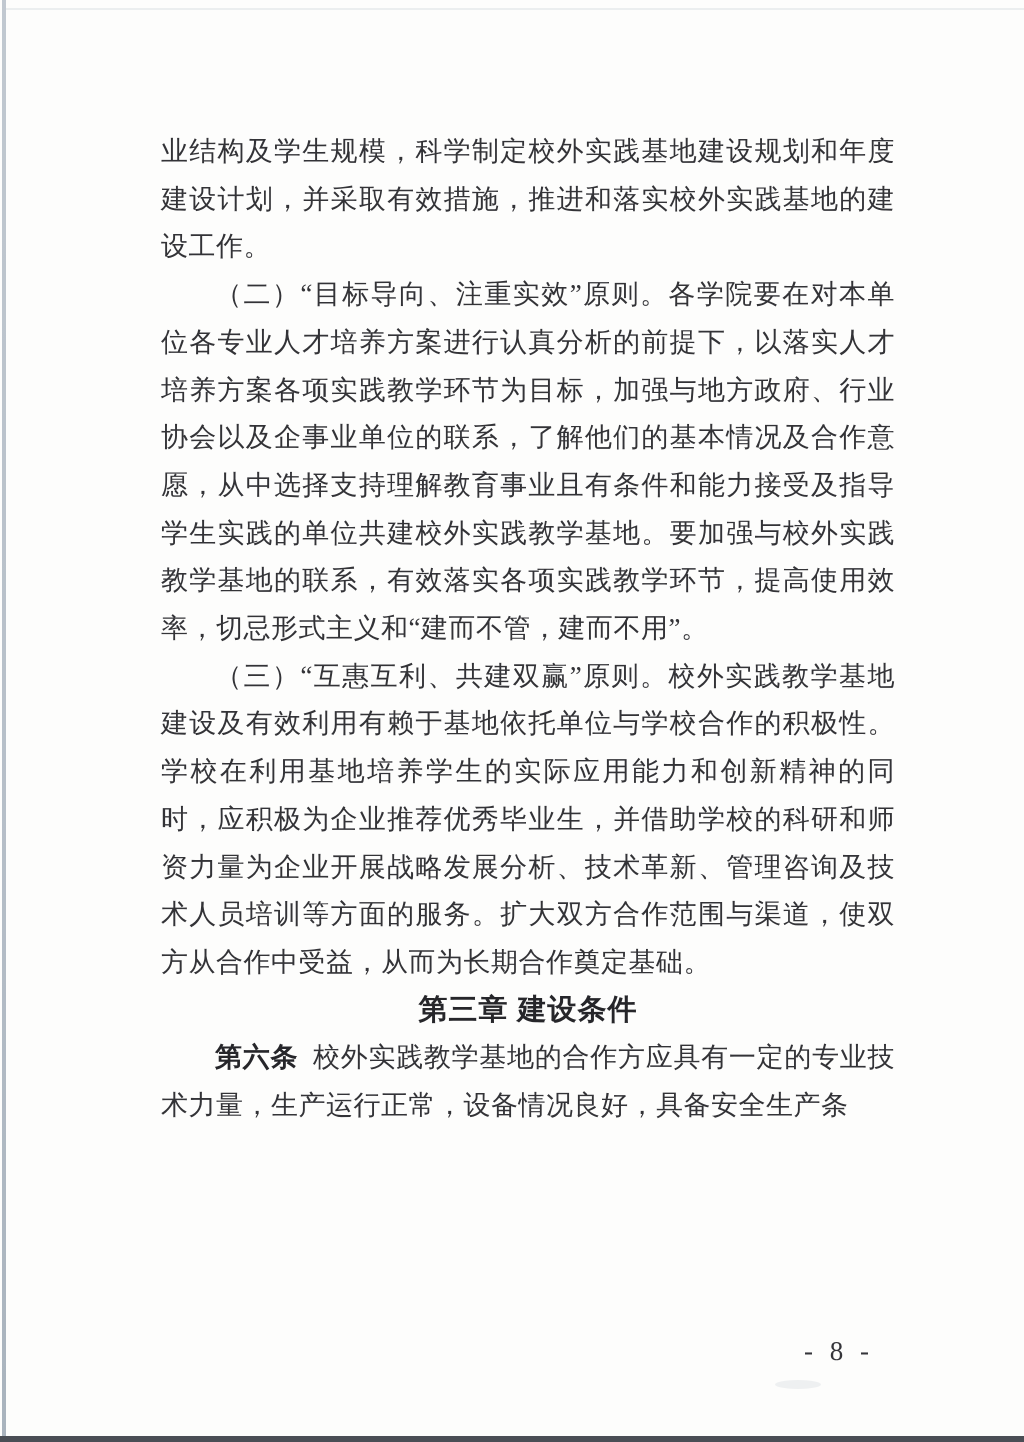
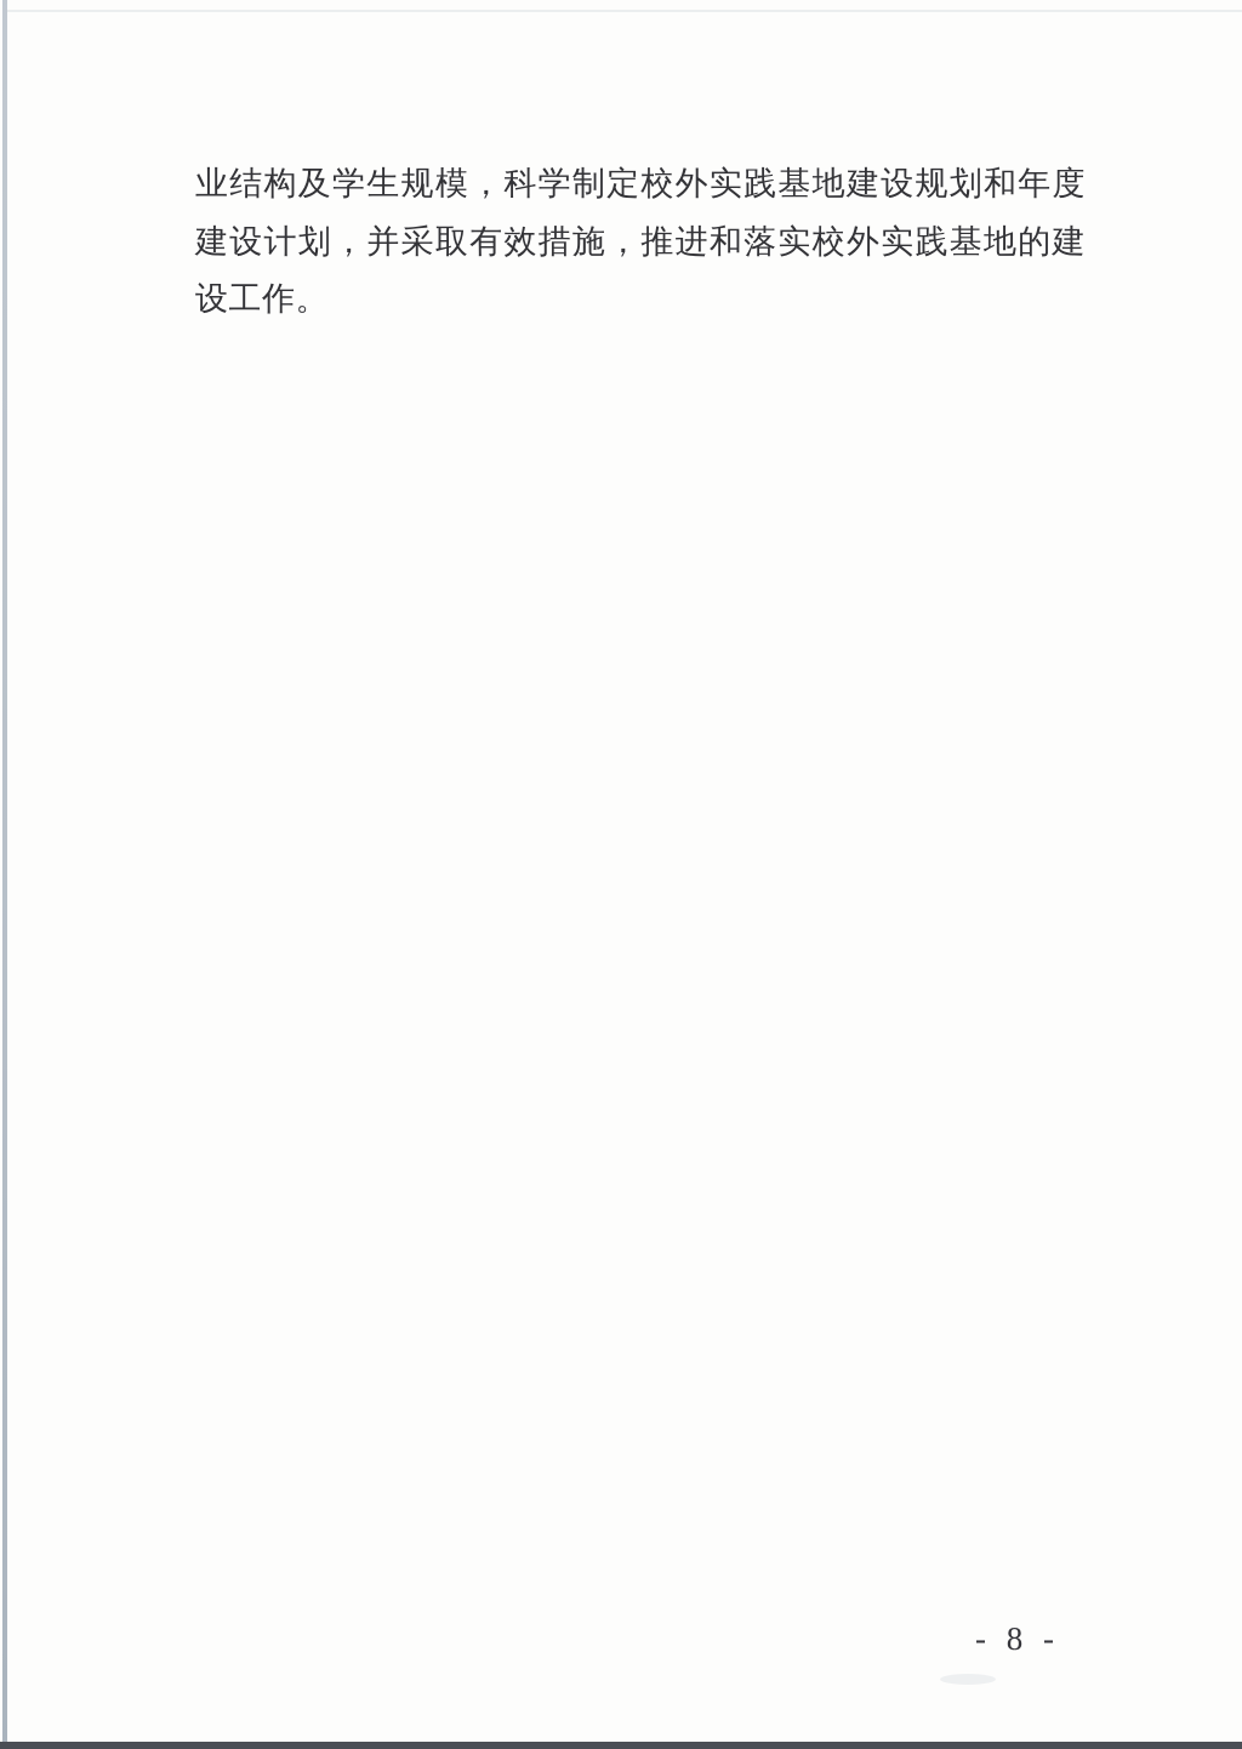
  业结构及学生规模，科学制定校外实践基地建设规划和年度建设计划，并采取有效措施，推进和落实校外实践基地的建设工作。
- （二）“目标导向、注重实效”原则。各学院要在对本单位各专业人才培养方案进行认真分析的前提下，以落实人才培养方案各项实践教学环节为目标，加强与地方政府、行业协会以及企事业单位的联系，了解他们的基本情况及合作意愿，从中选择支持理解教育事业且有条件和能力接受及指导学生实践的单位共建校外实践教学基地。要加强与校外实践教学基地的联系，有效落实各项实践教学环节，提高使用效率，切忌形式主义和“建而不管，建而不用”。
- （三）“互惠互利、共建双赢”原则。校外实践教学基地建设及有效利用有赖于基地依托单位与学校合作的积极性。学校在利用基地培养学生的实际应用能力和创新精神的同时，应积极为企业推荐优秀毕业生，并借助学校的科研和师资力量为企业开展战略发展分析、技术革新、管理咨询及技术人员培训等方面的服务。扩大双方合作范围与渠道，使双方从合作中受益，从而为长期合作奠定基础。
- 第三章 建设条件
- 第六条 校外实践教学基地的合作方应具有一定的专业技术力量，生产运行正常，设备情况良好，具备安全生产条
  - 8 -
